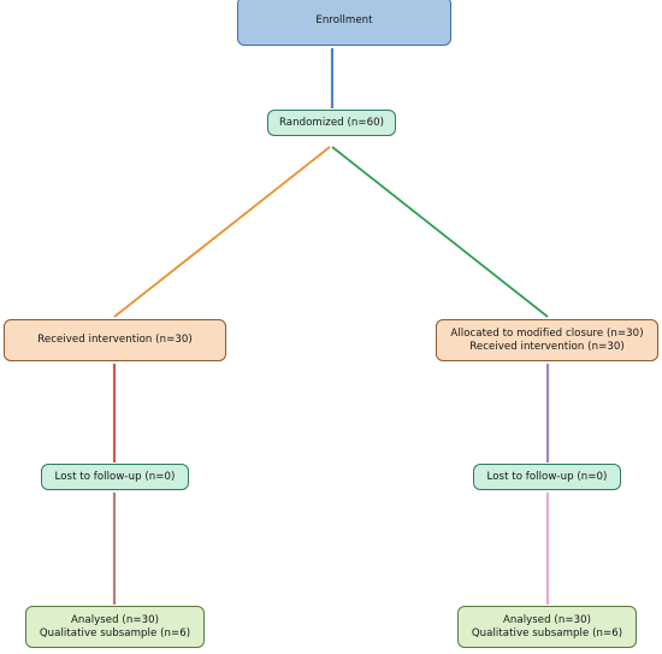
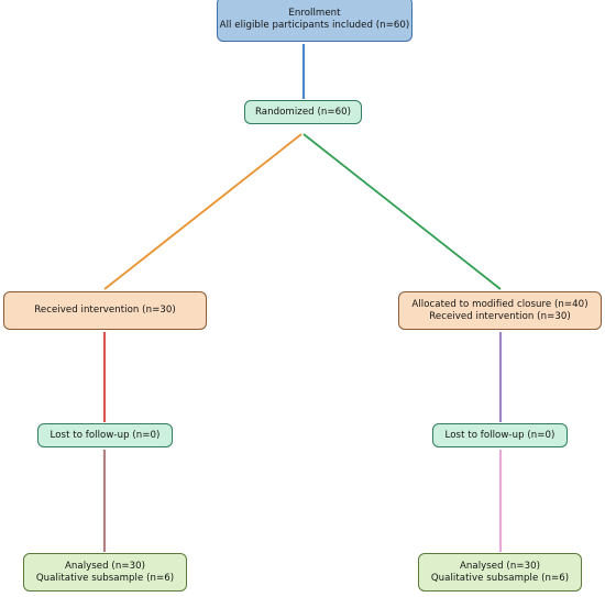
  Enrollment
+ All eligible participants included (n=60)
  Randomized (n=60)
  Received intervention (n=30)
- Allocated to modified closure (n=30)
+ Allocated to modified closure (n=40)
  Received intervention (n=30)
  Lost to follow-up (n=0)
  Lost to follow-up (n=0)
  Analysed (n=30)
  Qualitative subsample (n=6)
  Analysed (n=30)
  Qualitative subsample (n=6)
